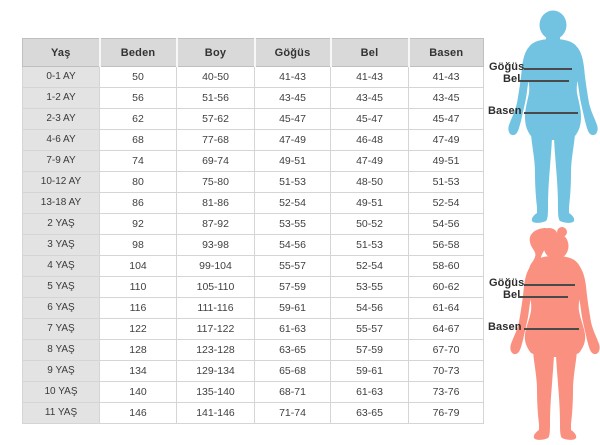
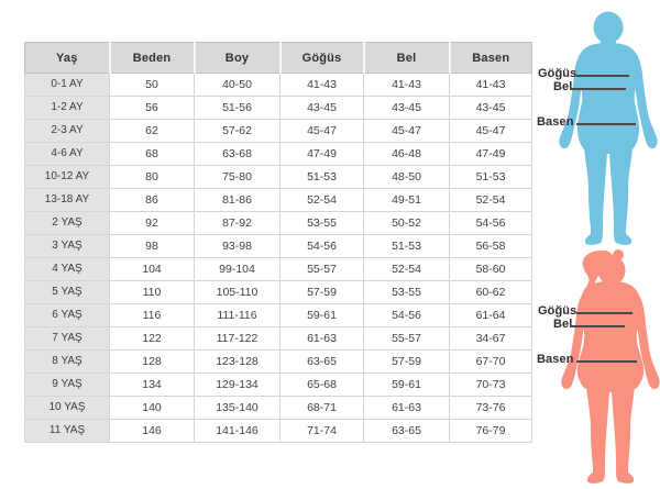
  Yaş	Beden	Boy	Göğüs	Bel	Basen
  0-1 AY	50	40-50	41-43	41-43	41-43
  1-2 AY	56	51-56	43-45	43-45	43-45
  2-3 AY	62	57-62	45-47	45-47	45-47
- 4-6 AY	68	77-68	47-49	46-48	47-49
+ 4-6 AY	68	63-68	47-49	46-48	47-49
- 7-9 AY	74	69-74	49-51	47-49	49-51
  10-12 AY	80	75-80	51-53	48-50	51-53
  13-18 AY	86	81-86	52-54	49-51	52-54
  2 YAŞ	92	87-92	53-55	50-52	54-56
  3 YAŞ	98	93-98	54-56	51-53	56-58
  4 YAŞ	104	99-104	55-57	52-54	58-60
  5 YAŞ	110	105-110	57-59	53-55	60-62
  6 YAŞ	116	111-116	59-61	54-56	61-64
- 7 YAŞ	122	117-122	61-63	55-57	64-67
+ 7 YAŞ	122	117-122	61-63	55-57	34-67
  8 YAŞ	128	123-128	63-65	57-59	67-70
  9 YAŞ	134	129-134	65-68	59-61	70-73
  10 YAŞ	140	135-140	68-71	61-63	73-76
  11 YAŞ	146	141-146	71-74	63-65	76-79
  Göğüs
  Bel
  Basen
  Göğüs
  Bel
  Basen
